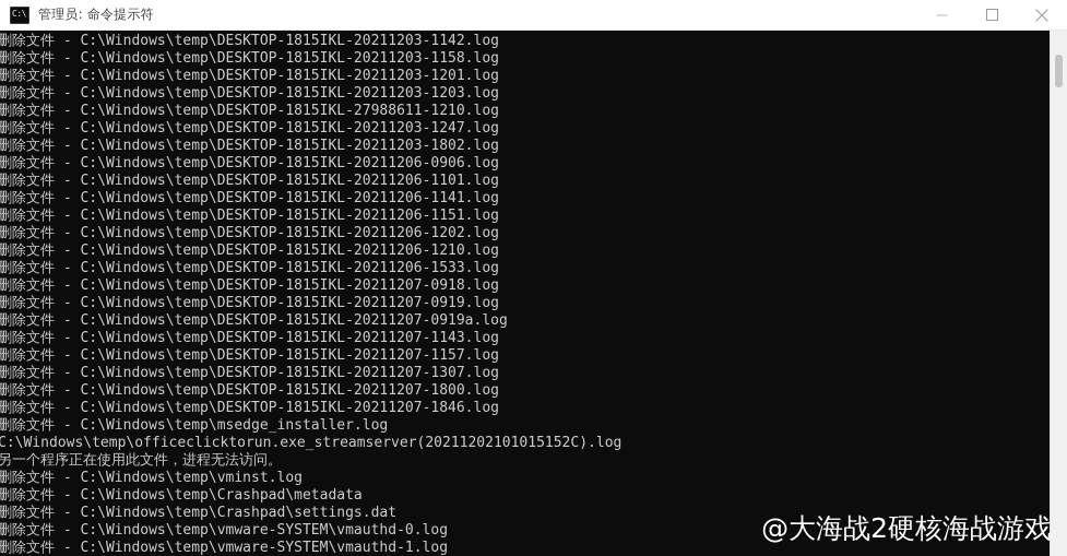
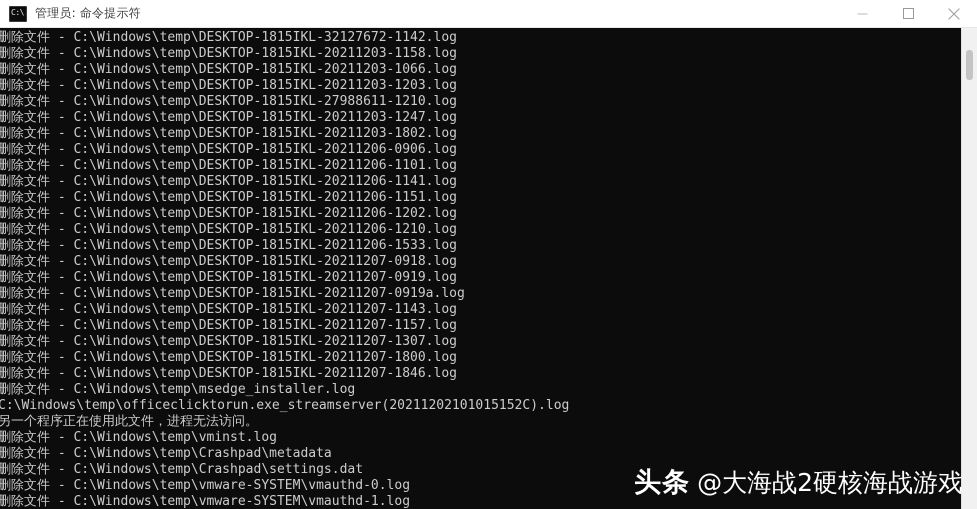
  C:\
  管理员: 命令提示符
- 删除文件 - C:\Windows\temp\DESKTOP-1815IKL-20211203-1142.log
+ 删除文件 - C:\Windows\temp\DESKTOP-1815IKL-32127672-1142.log
  删除文件 - C:\Windows\temp\DESKTOP-1815IKL-20211203-1158.log
- 删除文件 - C:\Windows\temp\DESKTOP-1815IKL-20211203-1201.log
+ 删除文件 - C:\Windows\temp\DESKTOP-1815IKL-20211203-1066.log
  删除文件 - C:\Windows\temp\DESKTOP-1815IKL-20211203-1203.log
  删除文件 - C:\Windows\temp\DESKTOP-1815IKL-27988611-1210.log
  删除文件 - C:\Windows\temp\DESKTOP-1815IKL-20211203-1247.log
  删除文件 - C:\Windows\temp\DESKTOP-1815IKL-20211203-1802.log
  删除文件 - C:\Windows\temp\DESKTOP-1815IKL-20211206-0906.log
  删除文件 - C:\Windows\temp\DESKTOP-1815IKL-20211206-1101.log
  删除文件 - C:\Windows\temp\DESKTOP-1815IKL-20211206-1141.log
  删除文件 - C:\Windows\temp\DESKTOP-1815IKL-20211206-1151.log
  删除文件 - C:\Windows\temp\DESKTOP-1815IKL-20211206-1202.log
  删除文件 - C:\Windows\temp\DESKTOP-1815IKL-20211206-1210.log
  删除文件 - C:\Windows\temp\DESKTOP-1815IKL-20211206-1533.log
  删除文件 - C:\Windows\temp\DESKTOP-1815IKL-20211207-0918.log
  删除文件 - C:\Windows\temp\DESKTOP-1815IKL-20211207-0919.log
  删除文件 - C:\Windows\temp\DESKTOP-1815IKL-20211207-0919a.log
  删除文件 - C:\Windows\temp\DESKTOP-1815IKL-20211207-1143.log
  删除文件 - C:\Windows\temp\DESKTOP-1815IKL-20211207-1157.log
  删除文件 - C:\Windows\temp\DESKTOP-1815IKL-20211207-1307.log
  删除文件 - C:\Windows\temp\DESKTOP-1815IKL-20211207-1800.log
  删除文件 - C:\Windows\temp\DESKTOP-1815IKL-20211207-1846.log
  删除文件 - C:\Windows\temp\msedge_installer.log
  C:\Windows\temp\officeclicktorun.exe_streamserver(20211202101015152C).log
  另一个程序正在使用此文件，进程无法访问。
  删除文件 - C:\Windows\temp\vminst.log
  删除文件 - C:\Windows\temp\Crashpad\metadata
  删除文件 - C:\Windows\temp\Crashpad\settings.dat
  删除文件 - C:\Windows\temp\vmware-SYSTEM\vmauthd-0.log
  删除文件 - C:\Windows\temp\vmware-SYSTEM\vmauthd-1.log
+ 头条
  @大海战2硬核海战游戏
